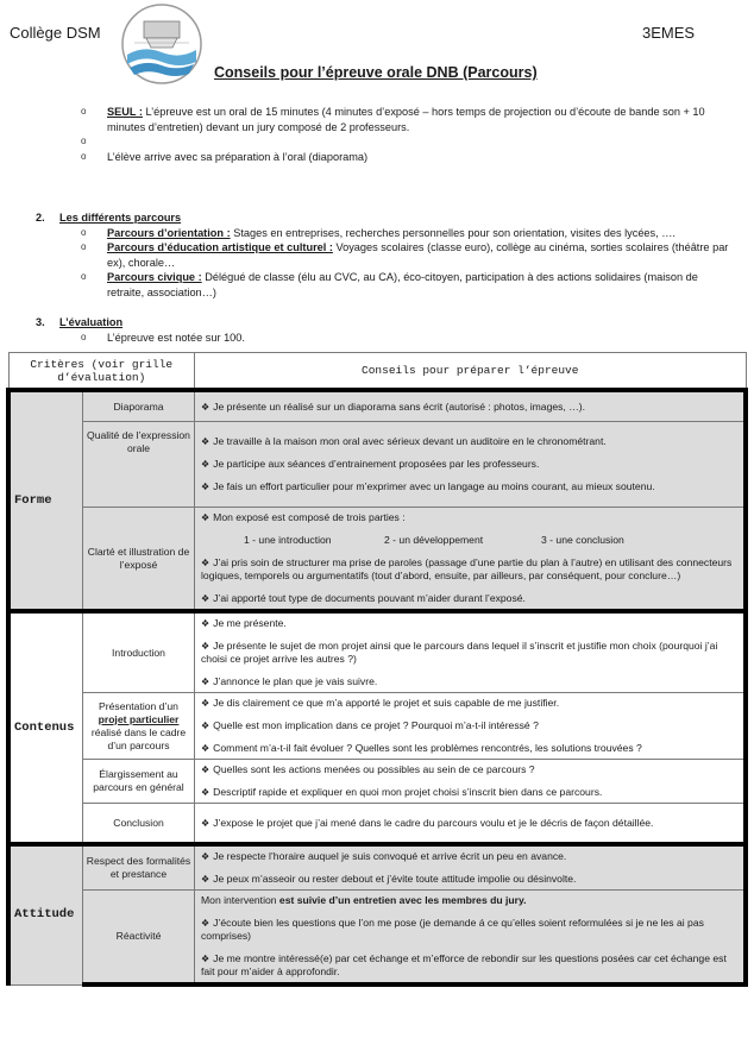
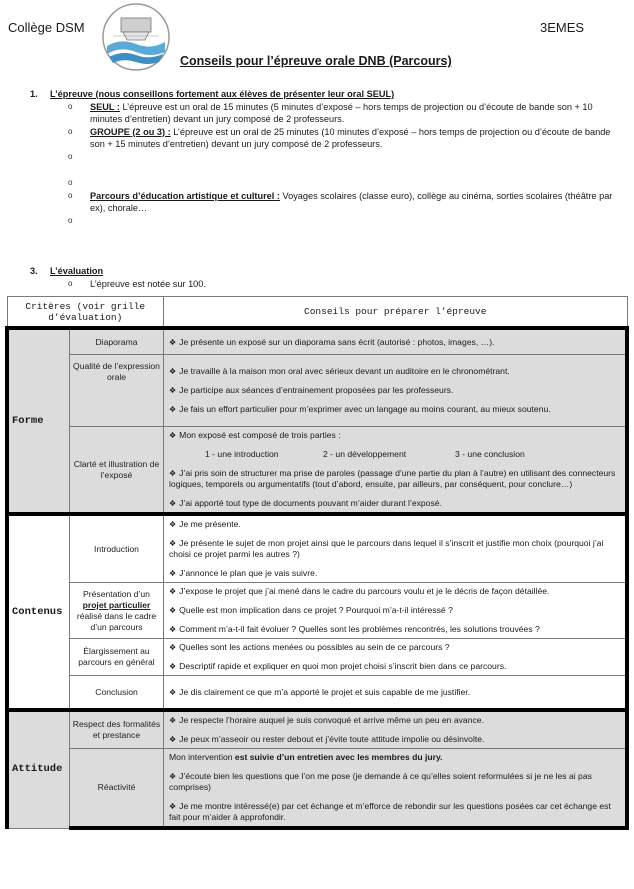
  Collège DSM
  3EMES
  Conseils pour l’épreuve orale DNB (Parcours)
+ 1.
+ L’épreuve (nous conseillons fortement aux élèves de présenter leur oral SEUL)
  o
- SEUL : L’épreuve est un oral de 15 minutes (4 minutes d’exposé – hors temps de projection ou d’écoute de bande son + 10 minutes d’entretien) devant un jury composé de 2 professeurs.
+ SEUL : L’épreuve est un oral de 15 minutes (5 minutes d’exposé – hors temps de projection ou d’écoute de bande son + 10 minutes d’entretien) devant un jury composé de 2 professeurs.
  o
+ GROUPE (2 ou 3) : L’épreuve est un oral de 25 minutes (10 minutes d’exposé – hors temps de projection ou d’écoute de bande son + 15 minutes d’entretien) devant un jury composé de 2 professeurs.
  o
- L’élève arrive avec sa préparation à l’oral (diaporama)
- 2.
- Les différents parcours
  o
- Parcours d’orientation : Stages en entreprises, recherches personnelles pour son orientation, visites des lycées, ….
  o
  Parcours d’éducation artistique et culturel : Voyages scolaires (classe euro), collège au cinéma, sorties scolaires (théâtre par ex), chorale…
  o
- Parcours civique : Délégué de classe (élu au CVC, au CA), éco-citoyen, participation à des actions solidaires (maison de retraite, association…)
  3.
  L’évaluation
  o
  L’épreuve est notée sur 100.
  Critères (voir grille d’évaluation)	Conseils pour préparer l’épreuve
- Forme	Diaporama	❖ Je présente un réalisé sur un diaporama sans écrit (autorisé : photos, images, …).
+ Forme	Diaporama	❖ Je présente un exposé sur un diaporama sans écrit (autorisé : photos, images, …).
  Qualité de l’expression orale	❖ Je travaille à la maison mon oral avec sérieux devant un auditoire en le chronométrant. ❖ Je participe aux séances d’entrainement proposées par les professeurs. ❖ Je fais un effort particulier pour m’exprimer avec un langage au moins courant, au mieux soutenu.
  Clarté et illustration de l’exposé	❖ Mon exposé est composé de trois parties : 1 - une introduction 2 - un développement 3 - une conclusion ❖ J’ai pris soin de structurer ma prise de paroles (passage d’une partie du plan à l’autre) en utilisant des connecteurs logiques, temporels ou argumentatifs (tout d’abord, ensuite, par ailleurs, par conséquent, pour conclure…) ❖ J’ai apporté tout type de documents pouvant m’aider durant l’exposé.
- Contenus	Introduction	❖ Je me présente. ❖ Je présente le sujet de mon projet ainsi que le parcours dans lequel il s’inscrit et justifie mon choix (pourquoi j’ai choisi ce projet arrive les autres ?) ❖ J’annonce le plan que je vais suivre.
+ Contenus	Introduction	❖ Je me présente. ❖ Je présente le sujet de mon projet ainsi que le parcours dans lequel il s’inscrit et justifie mon choix (pourquoi j’ai choisi ce projet parmi les autres ?) ❖ J’annonce le plan que je vais suivre.
- Présentation d’un projet particulier réalisé dans le cadre d’un parcours	❖ Je dis clairement ce que m’a apporté le projet et suis capable de me justifier. ❖ Quelle est mon implication dans ce projet ? Pourquoi m’a-t-il intéressé ? ❖ Comment m’a-t-il fait évoluer ? Quelles sont les problèmes rencontrés, les solutions trouvées ?
+ Présentation d’un projet particulier réalisé dans le cadre d’un parcours	❖ J’expose le projet que j’ai mené dans le cadre du parcours voulu et je le décris de façon détaillée. ❖ Quelle est mon implication dans ce projet ? Pourquoi m’a-t-il intéressé ? ❖ Comment m’a-t-il fait évoluer ? Quelles sont les problèmes rencontrés, les solutions trouvées ?
  Élargissement au parcours en général	❖ Quelles sont les actions menées ou possibles au sein de ce parcours ? ❖ Descriptif rapide et expliquer en quoi mon projet choisi s’inscrit bien dans ce parcours.
- Conclusion	❖ J’expose le projet que j’ai mené dans le cadre du parcours voulu et je le décris de façon détaillée.
+ Conclusion	❖ Je dis clairement ce que m’a apporté le projet et suis capable de me justifier.
- Attitude	Respect des formalités et prestance	❖ Je respecte l’horaire auquel je suis convoqué et arrive écrit un peu en avance. ❖ Je peux m’asseoir ou rester debout et j’évite toute attitude impolie ou désinvolte.
+ Attitude	Respect des formalités et prestance	❖ Je respecte l’horaire auquel je suis convoqué et arrive même un peu en avance. ❖ Je peux m’asseoir ou rester debout et j’évite toute attitude impolie ou désinvolte.
  Réactivité	Mon intervention est suivie d’un entretien avec les membres du jury. ❖ J’écoute bien les questions que l’on me pose (je demande á ce qu’elles soient reformulées si je ne les ai pas comprises) ❖ Je me montre intéressé(e) par cet échange et m’efforce de rebondir sur les questions posées car cet échange est fait pour m’aider à approfondir.
